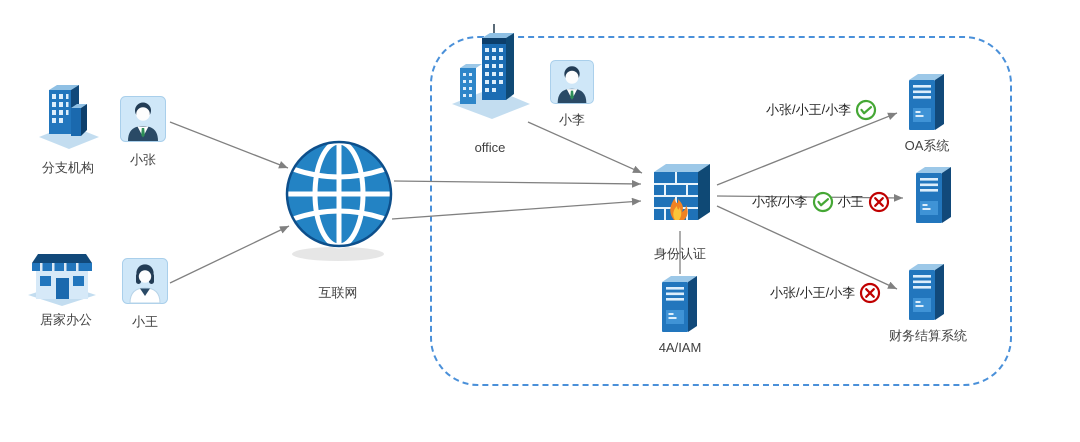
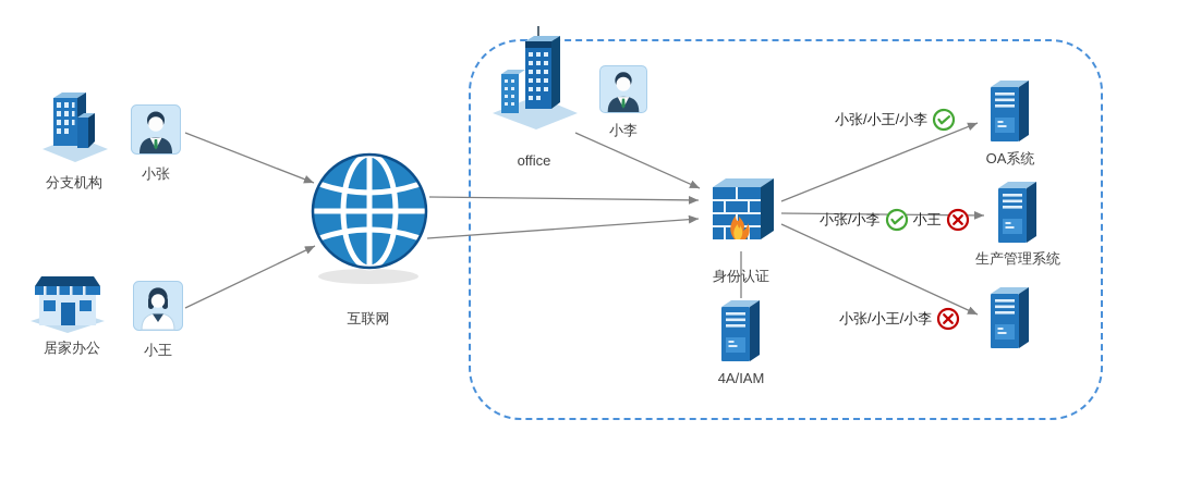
  分支机构
  小张
  居家办公
  小王
  互联网
  office
  小李
  身份认证
  4A/IAM
  OA系统
  小张/小王/小李
+ 生产管理系统
  小张/小李
  小王
- 财务结算系统
  小张/小王/小李
